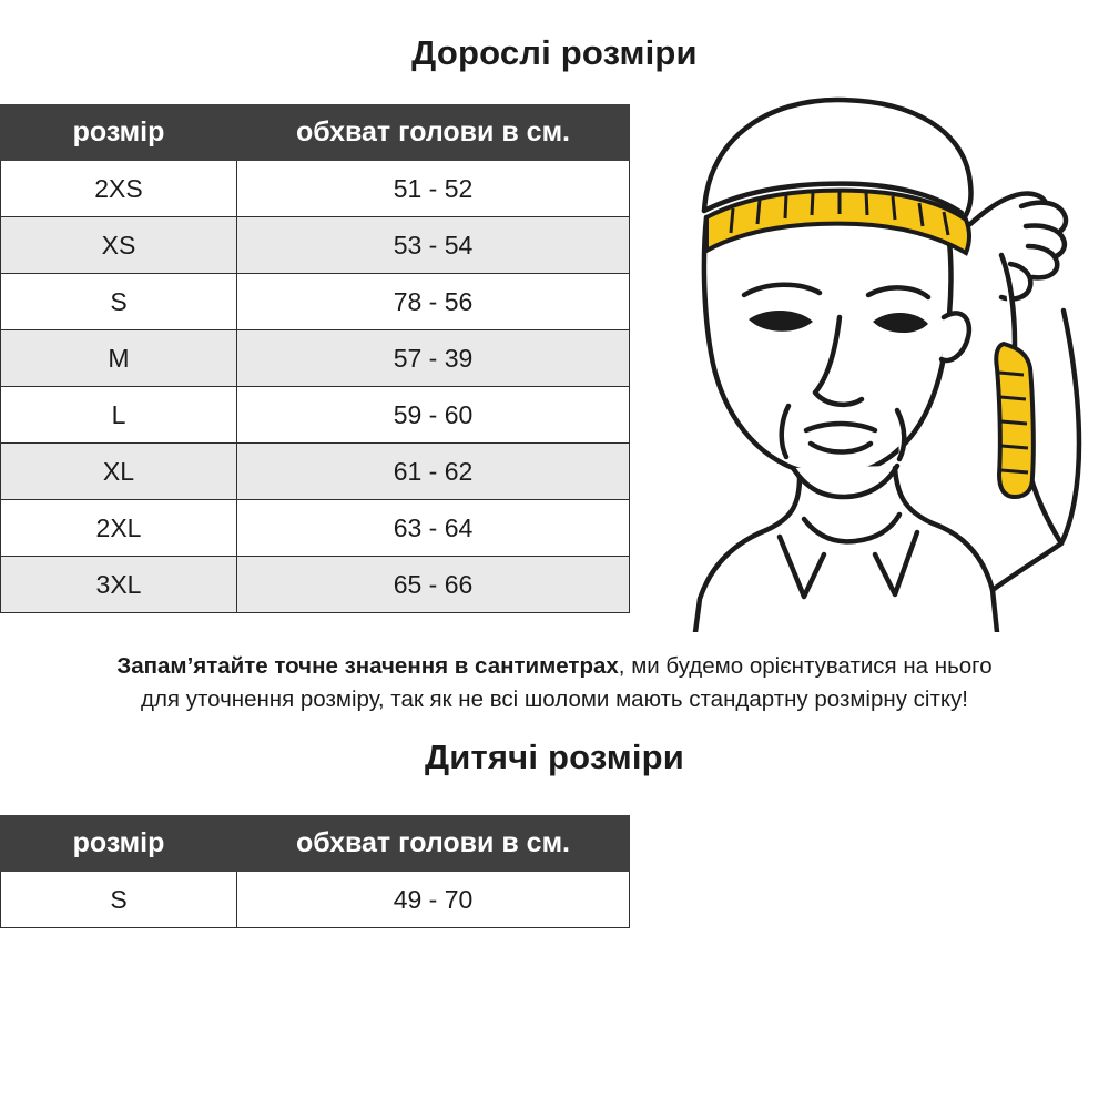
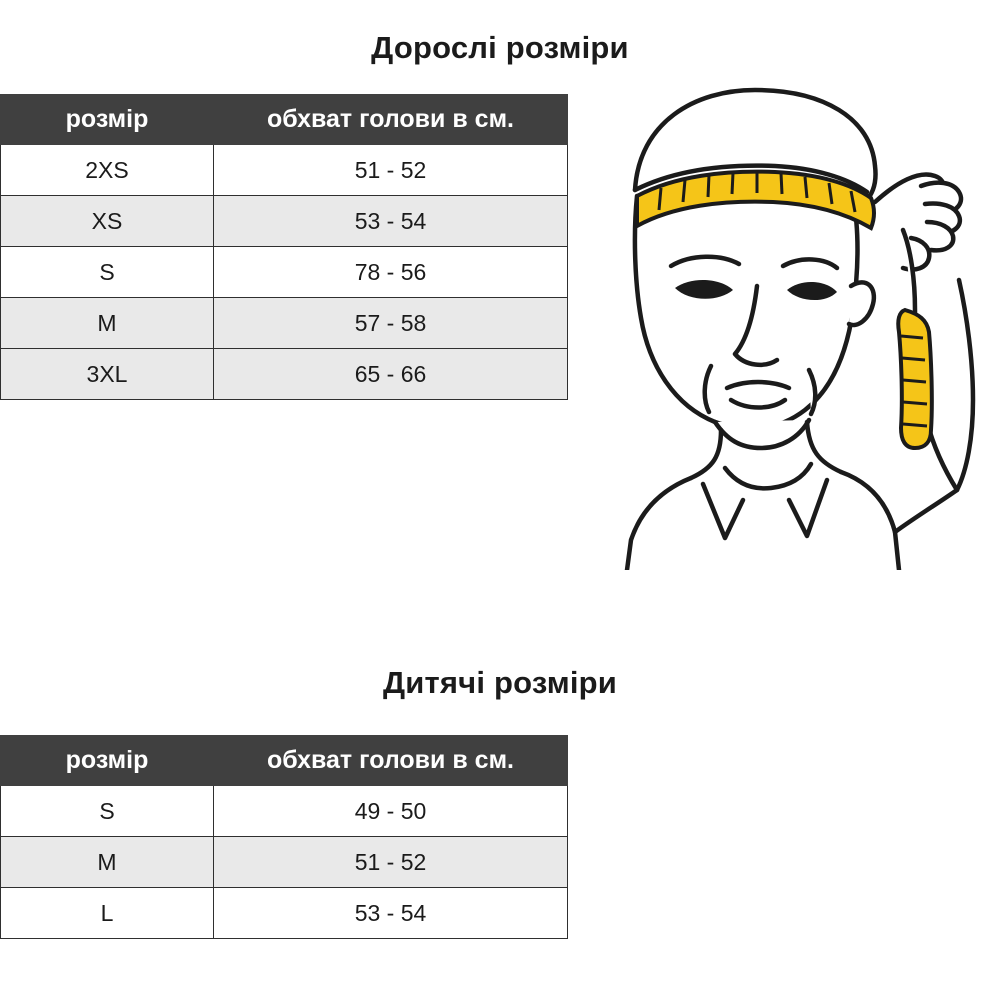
  Дорослі розміри
  розмір	обхват голови в см.
  2XS	51 - 52
  XS	53 - 54
  S	78 - 56
- M	57 - 39
+ M	57 - 58
- L	59 - 60
- XL	61 - 62
- 2XL	63 - 64
  3XL	65 - 66
- Запам’ятайте точне значення в сантиметрах, ми будемо орієнтуватися на нього
- для уточнення розміру, так як не всі шоломи мають стандартну розмірну сітку!
  Дитячі розміри
  розмір	обхват голови в см.
- S	49 - 70
+ S	49 - 50
+ M	51 - 52
+ L	53 - 54
